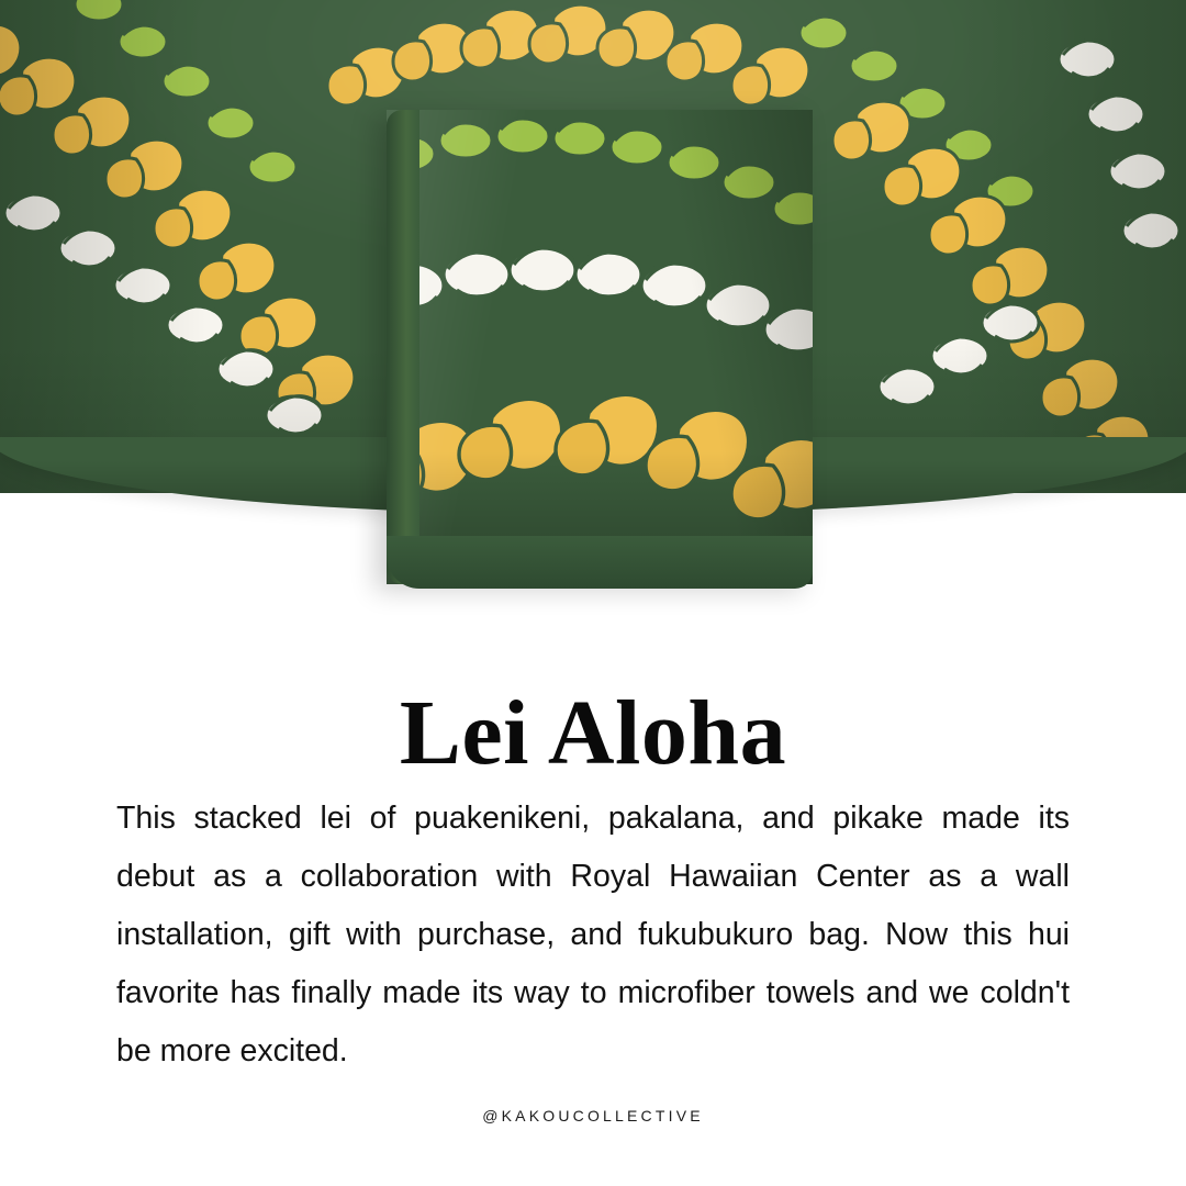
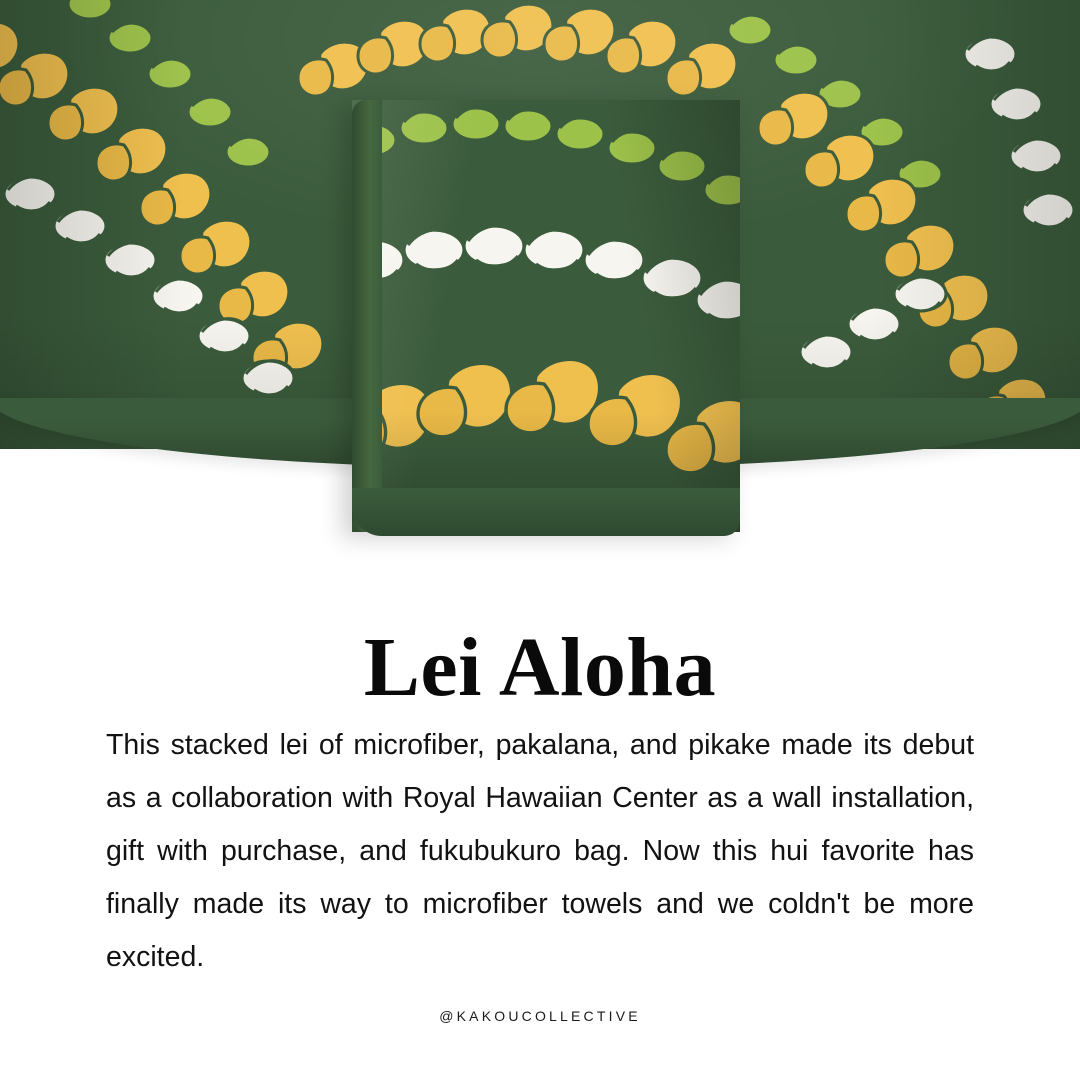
  Lei Aloha
- This stacked lei of puakenikeni, pakalana, and pikake made its debut as a collaboration with Royal Hawaiian Center as a wall installation, gift with purchase, and fukubukuro bag. Now this hui favorite has finally made its way to microfiber towels and we coldn't be more excited.
+ This stacked lei of microfiber, pakalana, and pikake made its debut as a collaboration with Royal Hawaiian Center as a wall installation, gift with purchase, and fukubukuro bag. Now this hui favorite has finally made its way to microfiber towels and we coldn't be more excited.
  @KAKOUCOLLECTIVE
